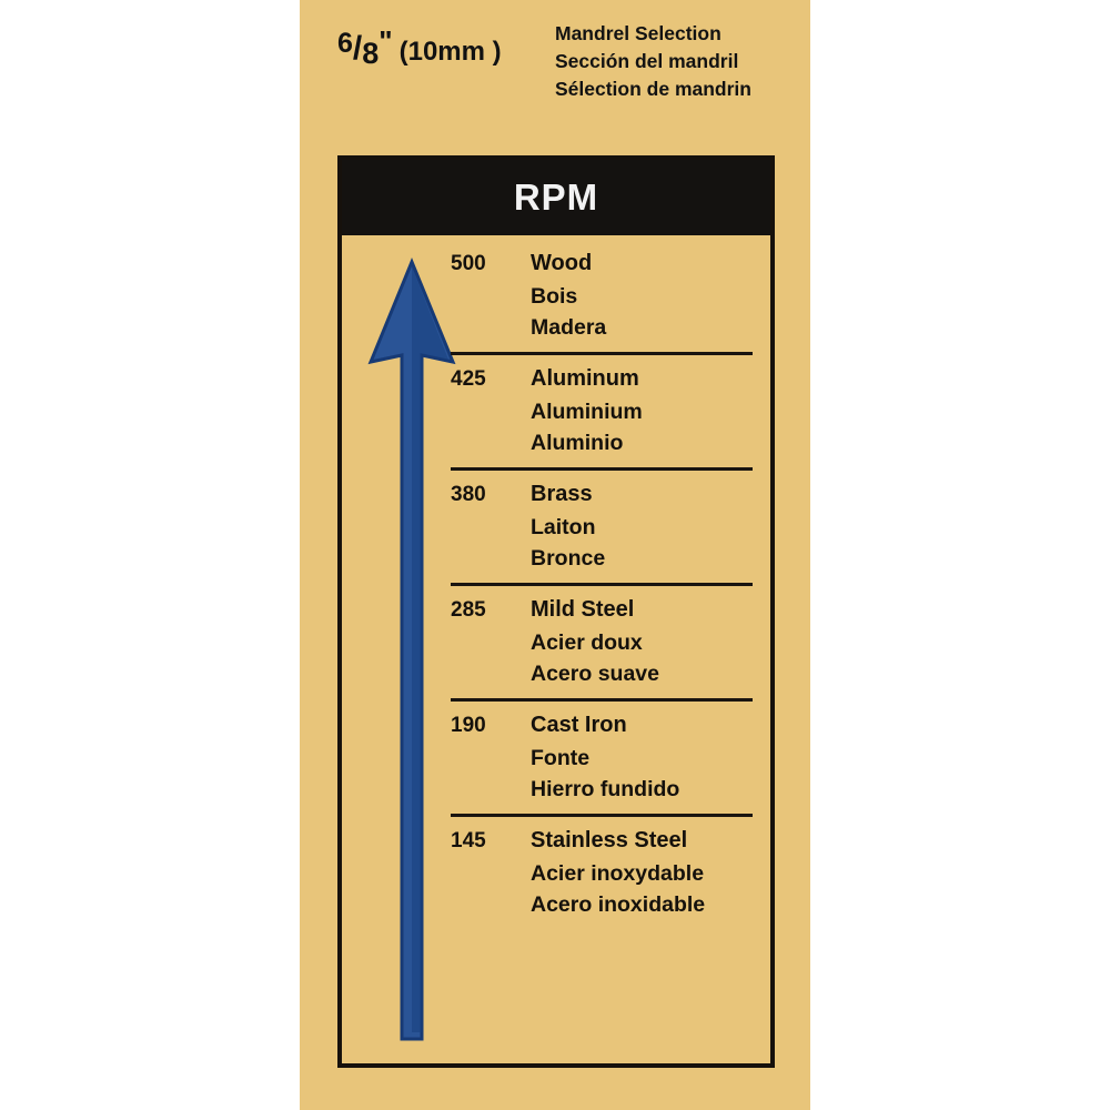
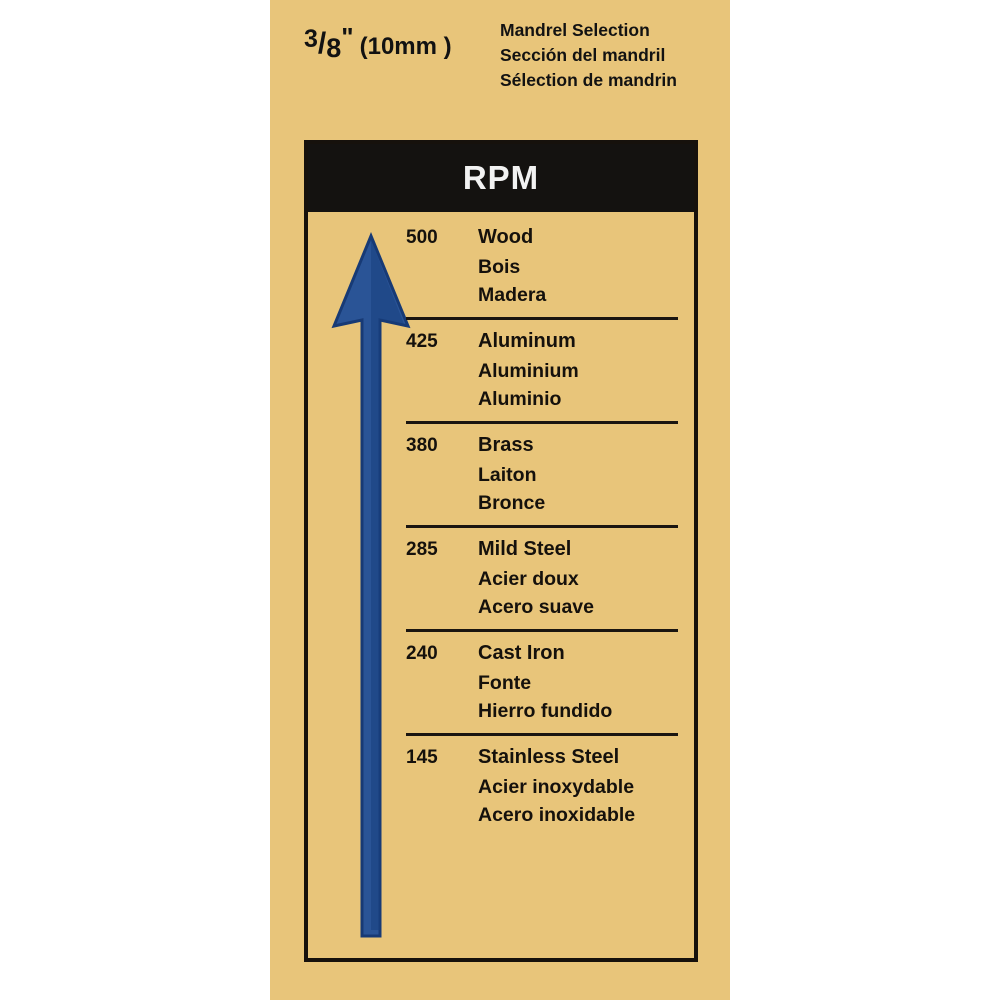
- 6/8 " (10mm )
+ 3/8 " (10mm )
  Mandrel Selection
  Sección del mandril
  Sélection de mandrin
  RPM
  500
  Wood
  Bois
  Madera
  425
  Aluminum
  Aluminium
  Aluminio
  380
  Brass
  Laiton
  Bronce
  285
  Mild Steel
  Acier doux
  Acero suave
- 190
+ 240
  Cast Iron
  Fonte
  Hierro fundido
  145
  Stainless Steel
  Acier inoxydable
  Acero inoxidable
